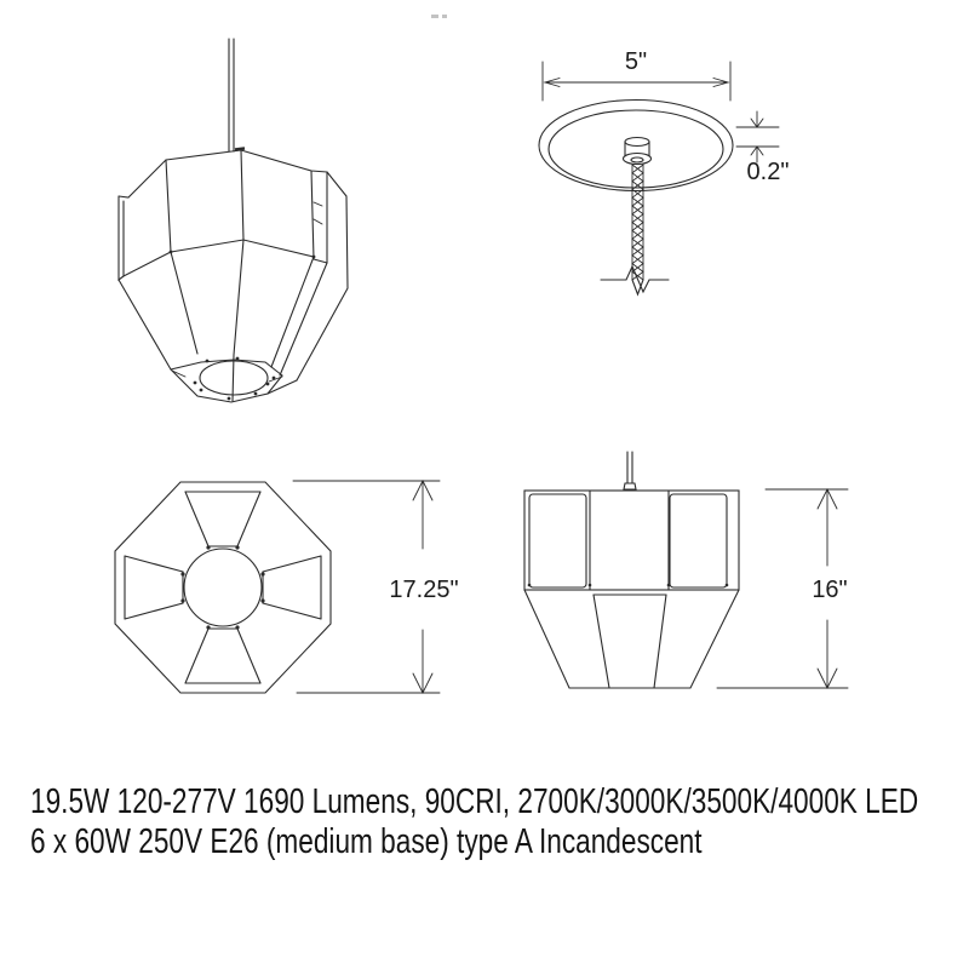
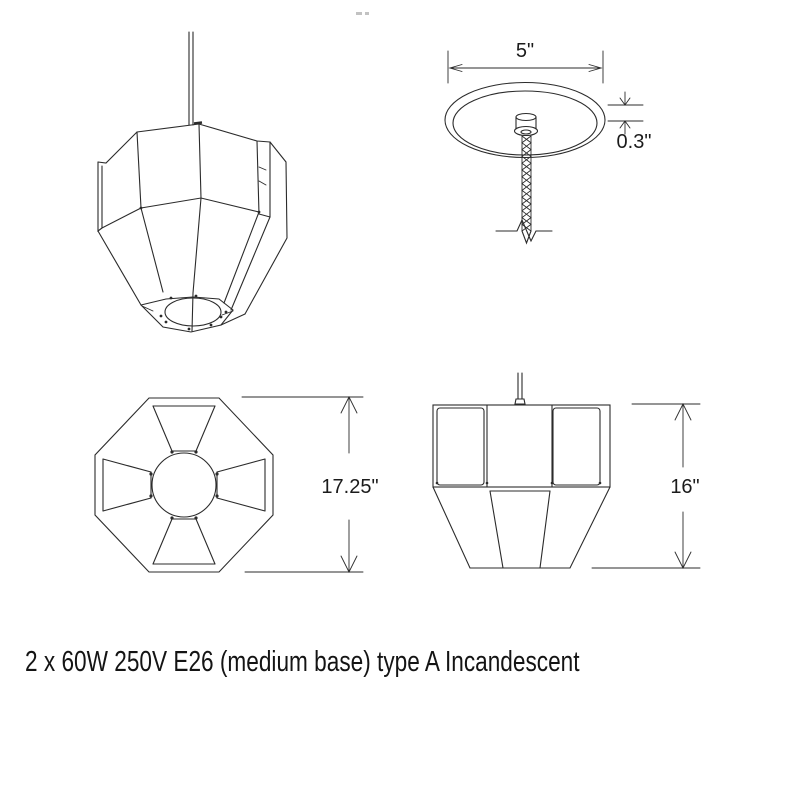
  5"
- 0.2"
+ 0.3"
  17.25"
  16"
- 19.5W 120-277V 1690 Lumens, 90CRI, 2700K/3000K/3500K/4000K LED
- 6 x 60W 250V E26 (medium base) type A Incandescent
+ 2 x 60W 250V E26 (medium base) type A Incandescent
